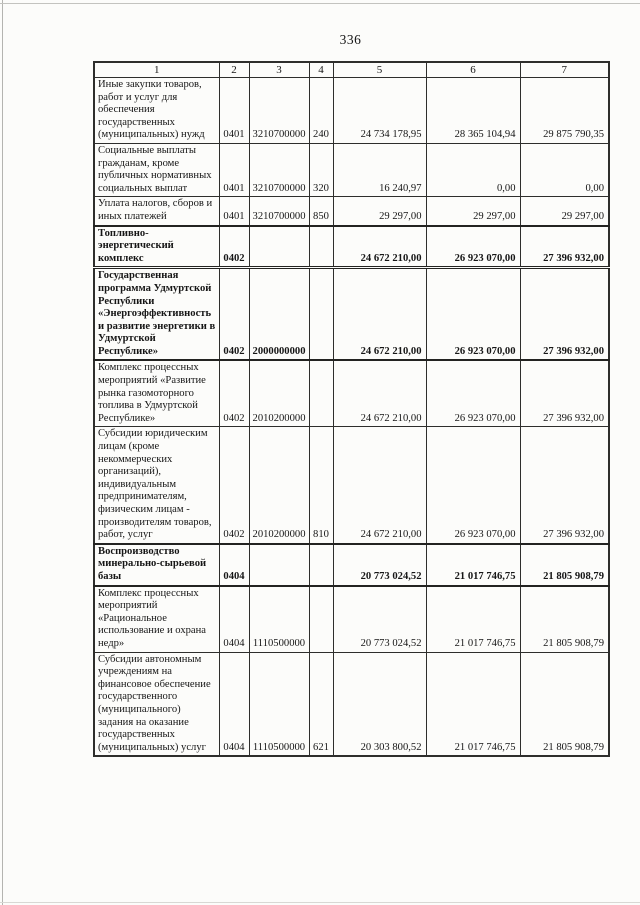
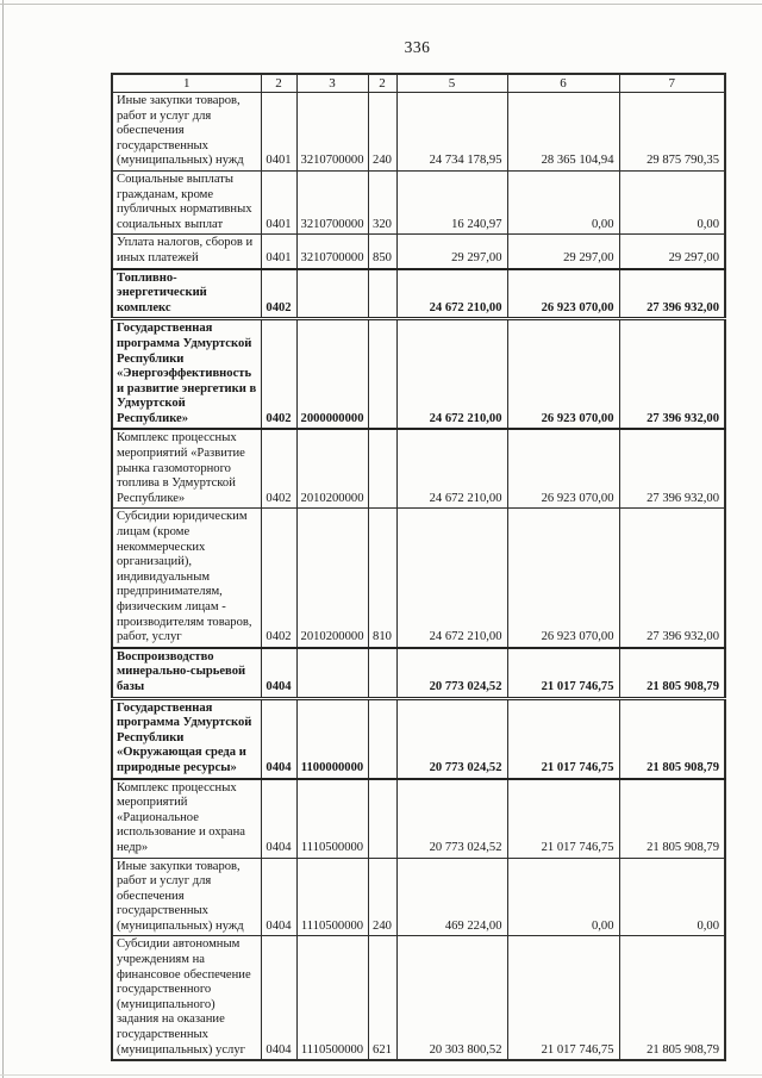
  336
- 1	2	3	4	5	6	7
+ 1	2	3	2	5	6	7
  Иные закупки товаров, работ и услуг для обеспечения государственных (муниципальных) нужд	0401	3210700000	240	24 734 178,95	28 365 104,94	29 875 790,35
  Социальные выплаты гражданам, кроме публичных нормативных социальных выплат	0401	3210700000	320	16 240,97	0,00	0,00
  Уплата налогов, сборов и иных платежей	0401	3210700000	850	29 297,00	29 297,00	29 297,00
  Топливно- энергетический комплекс	0402			24 672 210,00	26 923 070,00	27 396 932,00
  Государственная программа Удмуртской Республики «Энергоэффективность и развитие энергетики в Удмуртской Республике»	0402	2000000000		24 672 210,00	26 923 070,00	27 396 932,00
  Комплекс процессных мероприятий «Развитие рынка газомоторного топлива в Удмуртской Республике»	0402	2010200000		24 672 210,00	26 923 070,00	27 396 932,00
  Субсидии юридическим лицам (кроме некоммерческих организаций), индивидуальным предпринимателям, физическим лицам - производителям товаров, работ, услуг	0402	2010200000	810	24 672 210,00	26 923 070,00	27 396 932,00
  Воспроизводство минерально-сырьевой базы	0404			20 773 024,52	21 017 746,75	21 805 908,79
+ Государственная программа Удмуртской Республики «Окружающая среда и природные ресурсы»	0404	1100000000		20 773 024,52	21 017 746,75	21 805 908,79
  Комплекс процессных мероприятий «Рациональное использование и охрана недр»	0404	1110500000		20 773 024,52	21 017 746,75	21 805 908,79
+ Иные закупки товаров, работ и услуг для обеспечения государственных (муниципальных) нужд	0404	1110500000	240	469 224,00	0,00	0,00
  Субсидии автономным учреждениям на финансовое обеспечение государственного (муниципального) задания на оказание государственных (муниципальных) услуг	0404	1110500000	621	20 303 800,52	21 017 746,75	21 805 908,79
